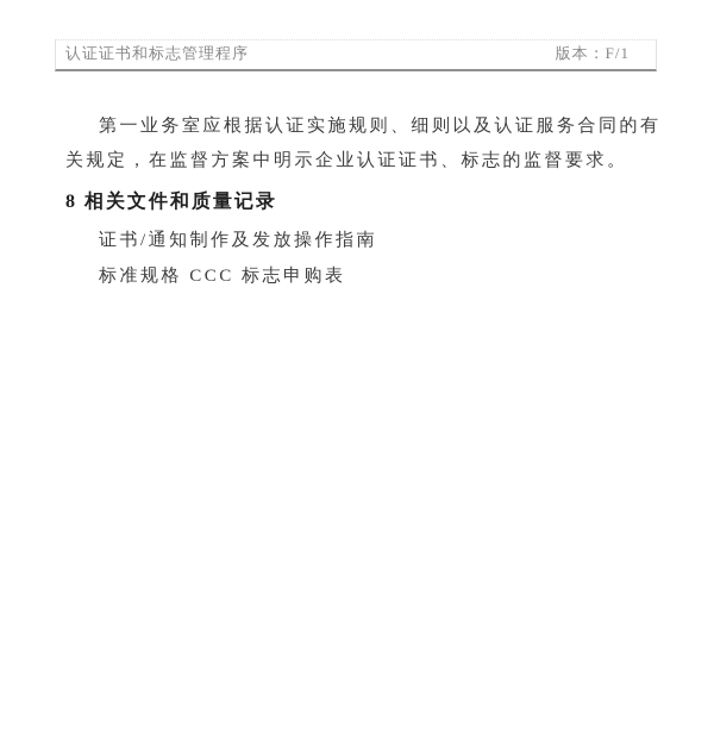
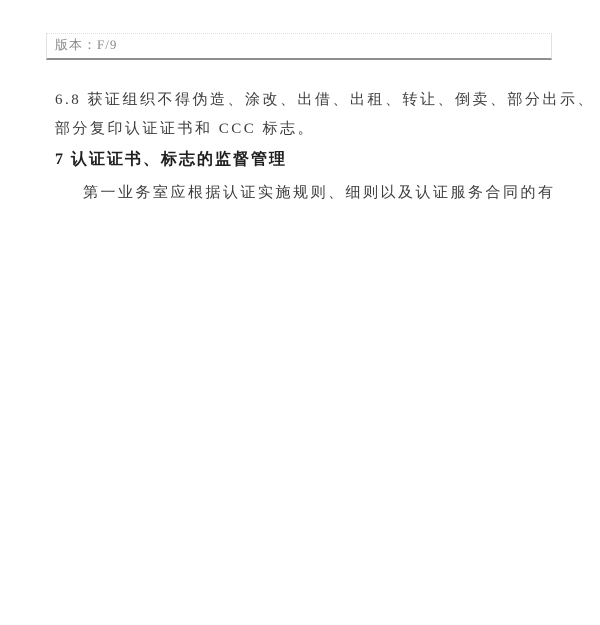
- 认证证书和标志管理程序
- 版本：F/1
+ 版本：F/9
+ 6.8 获证组织不得伪造、涂改、出借、出租、转让、倒卖、部分出示、
+ 部分复印认证证书和 CCC 标志。
+ 7 认证证书、标志的监督管理
  第一业务室应根据认证实施规则、细则以及认证服务合同的有
- 关规定，在监督方案中明示企业认证证书、标志的监督要求。
- 8 相关文件和质量记录
- 证书/通知制作及发放操作指南
- 标准规格 CCC 标志申购表
